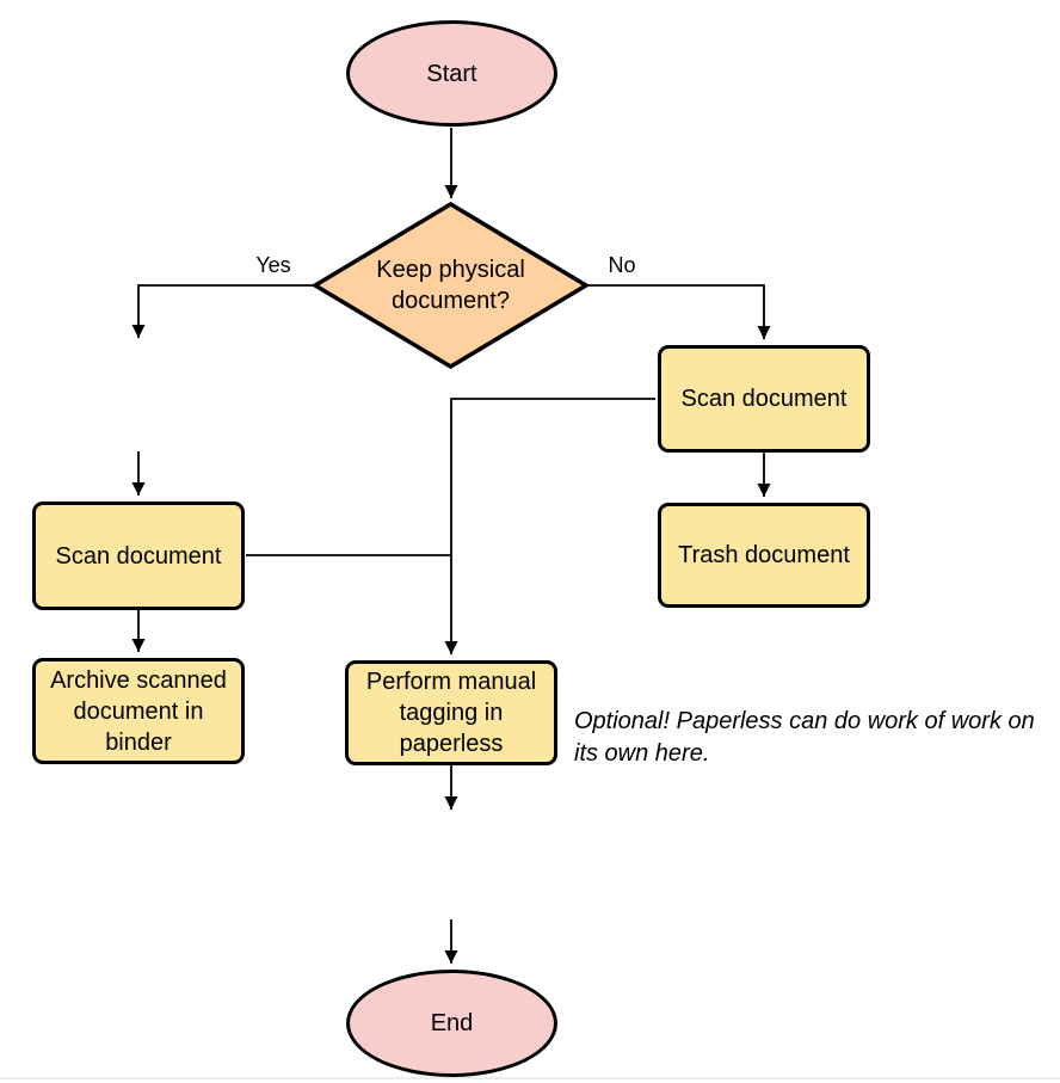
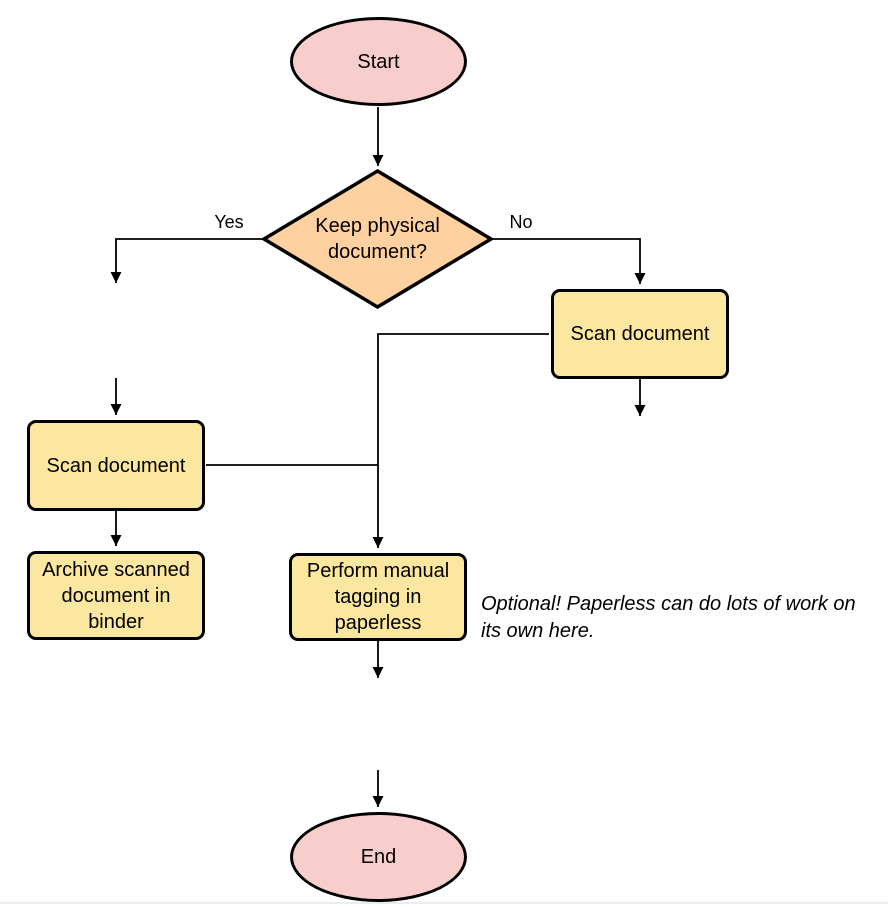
  Start
  Keep physical
  document?
  Yes
  No
  Scan document
  Archive scanned
  document in
  binder
  Scan document
- Trash document
  Perform manual
  tagging in
  paperless
  End
- Optional! Paperless can do work of work on
+ Optional! Paperless can do lots of work on
  its own here.
